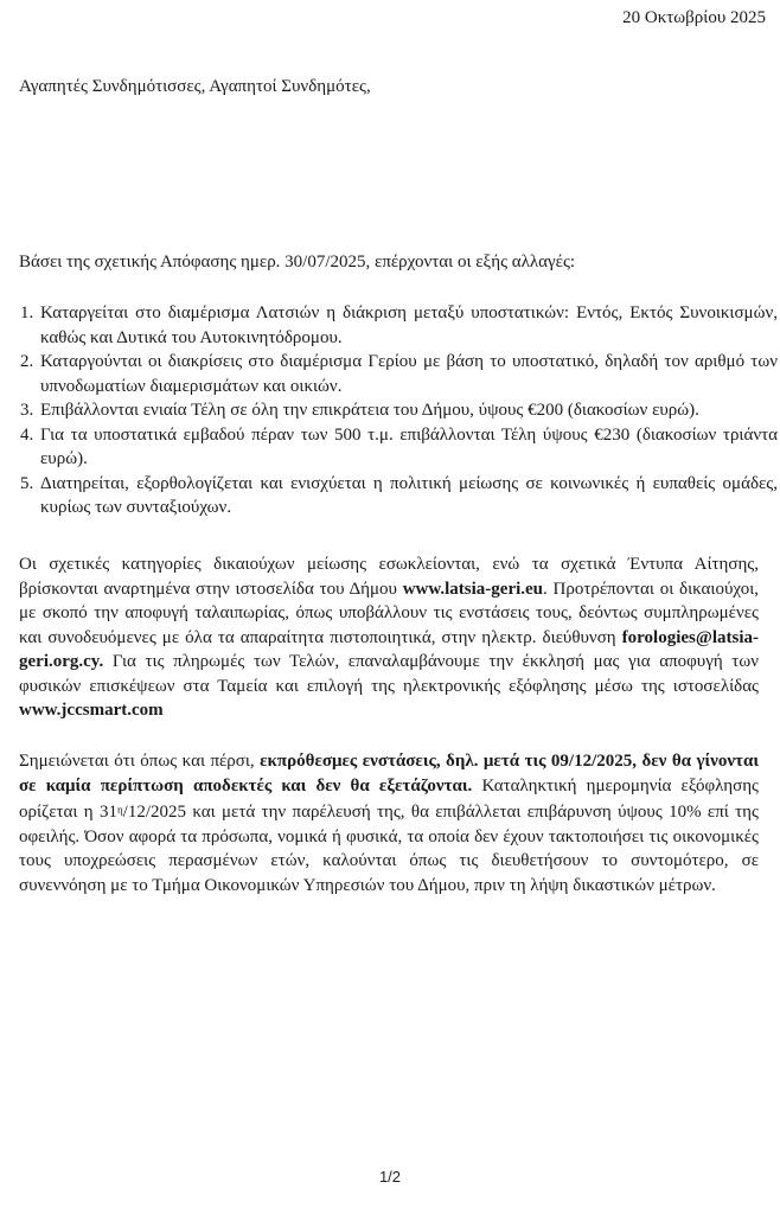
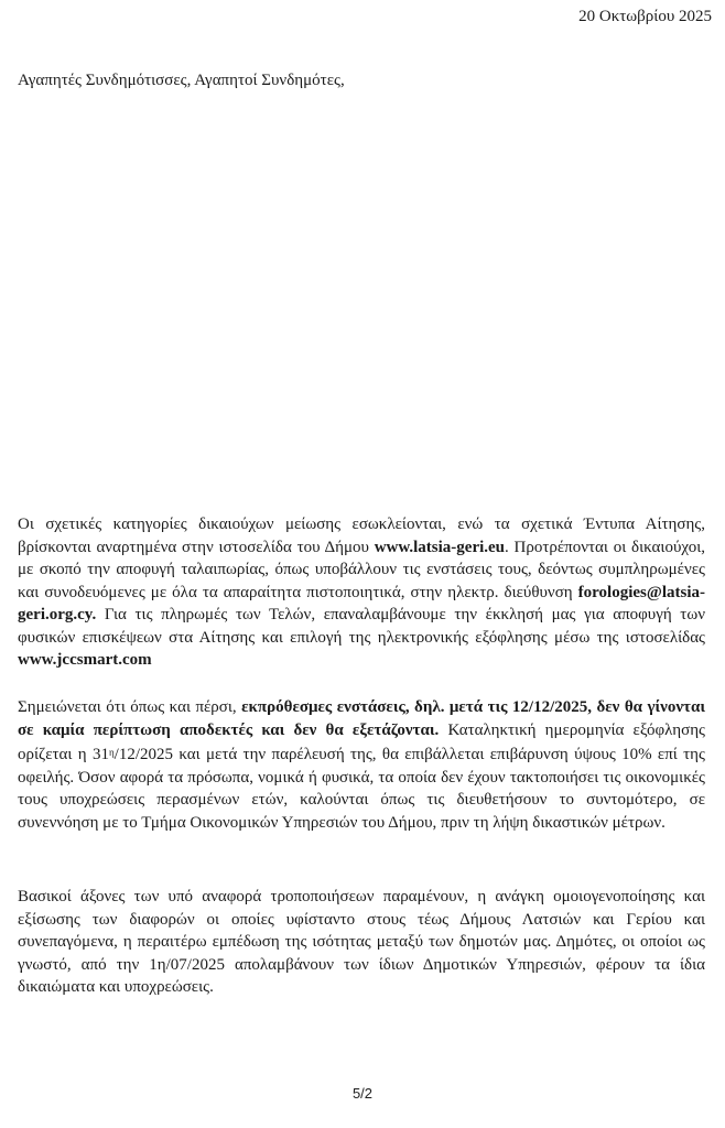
  20 Οκτωβρίου 2025
  Αγαπητές Συνδημότισσες, Αγαπητοί Συνδημότες,
- Βάσει της σχετικής Απόφασης ημερ. 30/07/2025, επέρχονται οι εξής αλλαγές:
- Καταργείται στο διαμέρισμα Λατσιών η διάκριση μεταξύ υποστατικών: Εντός, Εκτός Συνοικισμών, καθώς και Δυτικά του Αυτοκινητόδρομου.
- Καταργούνται οι διακρίσεις στο διαμέρισμα Γερίου με βάση το υποστατικό, δηλαδή τον αριθμό των υπνοδωματίων διαμερισμάτων και οικιών.
- Επιβάλλονται ενιαία Τέλη σε όλη την επικράτεια του Δήμου, ύψους €200 (διακοσίων ευρώ).
- Για τα υποστατικά εμβαδού πέραν των 500 τ.μ. επιβάλλονται Τέλη ύψους €230 (διακοσίων τριάντα ευρώ).
- Διατηρείται, εξορθολογίζεται και ενισχύεται η πολιτική μείωσης σε κοινωνικές ή ευπαθείς ομάδες, κυρίως των συνταξιούχων.
- Οι σχετικές κατηγορίες δικαιούχων μείωσης εσωκλείονται, ενώ τα σχετικά Έντυπα Αίτησης, βρίσκονται αναρτημένα στην ιστοσελίδα του Δήμου www.latsia-geri.eu. Προτρέπονται οι δικαιούχοι, με σκοπό την αποφυγή ταλαιπωρίας, όπως υποβάλλουν τις ενστάσεις τους, δεόντως συμπληρωμένες και συνοδευόμενες με όλα τα απαραίτητα πιστοποιητικά, στην ηλεκτρ. διεύθυνση forologies@latsia-geri.org.cy. Για τις πληρωμές των Τελών, επαναλαμβάνουμε την έκκλησή μας για αποφυγή των φυσικών επισκέψεων στα Ταμεία και επιλογή της ηλεκτρονικής εξόφλησης μέσω της ιστοσελίδας www.jccsmart.com
+ Οι σχετικές κατηγορίες δικαιούχων μείωσης εσωκλείονται, ενώ τα σχετικά Έντυπα Αίτησης, βρίσκονται αναρτημένα στην ιστοσελίδα του Δήμου www.latsia-geri.eu. Προτρέπονται οι δικαιούχοι, με σκοπό την αποφυγή ταλαιπωρίας, όπως υποβάλλουν τις ενστάσεις τους, δεόντως συμπληρωμένες και συνοδευόμενες με όλα τα απαραίτητα πιστοποιητικά, στην ηλεκτρ. διεύθυνση forologies@latsia-geri.org.cy. Για τις πληρωμές των Τελών, επαναλαμβάνουμε την έκκλησή μας για αποφυγή των φυσικών επισκέψεων στα Αίτησης και επιλογή της ηλεκτρονικής εξόφλησης μέσω της ιστοσελίδας www.jccsmart.com
- Σημειώνεται ότι όπως και πέρσι, εκπρόθεσμες ενστάσεις, δηλ. μετά τις 09/12/2025, δεν θα γίνονται σε καμία περίπτωση αποδεκτές και δεν θα εξετάζονται. Καταληκτική ημερομηνία εξόφλησης ορίζεται η 31η/12/2025 και μετά την παρέλευσή της, θα επιβάλλεται επιβάρυνση ύψους 10% επί της οφειλής. Όσον αφορά τα πρόσωπα, νομικά ή φυσικά, τα οποία δεν έχουν τακτοποιήσει τις οικονομικές τους υποχρεώσεις περασμένων ετών, καλούνται όπως τις διευθετήσουν το συντομότερο, σε συνεννόηση με το Τμήμα Οικονομικών Υπηρεσιών του Δήμου, πριν τη λήψη δικαστικών μέτρων.
+ Σημειώνεται ότι όπως και πέρσι, εκπρόθεσμες ενστάσεις, δηλ. μετά τις 12/12/2025, δεν θα γίνονται σε καμία περίπτωση αποδεκτές και δεν θα εξετάζονται. Καταληκτική ημερομηνία εξόφλησης ορίζεται η 31η/12/2025 και μετά την παρέλευσή της, θα επιβάλλεται επιβάρυνση ύψους 10% επί της οφειλής. Όσον αφορά τα πρόσωπα, νομικά ή φυσικά, τα οποία δεν έχουν τακτοποιήσει τις οικονομικές τους υποχρεώσεις περασμένων ετών, καλούνται όπως τις διευθετήσουν το συντομότερο, σε συνεννόηση με το Τμήμα Οικονομικών Υπηρεσιών του Δήμου, πριν τη λήψη δικαστικών μέτρων.
+ Βασικοί άξονες των υπό αναφορά τροποποιήσεων παραμένουν, η ανάγκη ομοιογενοποίησης και εξίσωσης των διαφορών οι οποίες υφίσταντο στους τέως Δήμους Λατσιών και Γερίου και συνεπαγόμενα, η περαιτέρω εμπέδωση της ισότητας μεταξύ των δημοτών μας. Δημότες, οι οποίοι ως γνωστό, από την 1η/07/2025 απολαμβάνουν των ίδιων Δημοτικών Υπηρεσιών, φέρουν τα ίδια δικαιώματα και υποχρεώσεις.
- 1/2
+ 5/2
